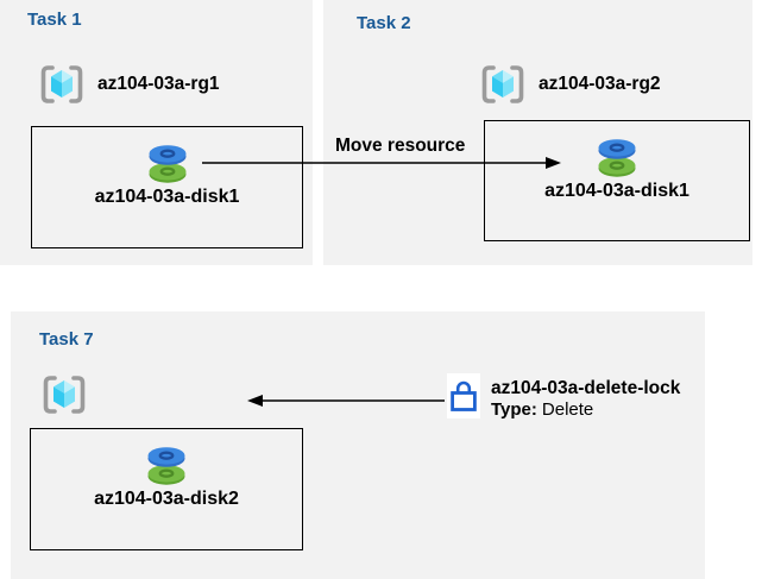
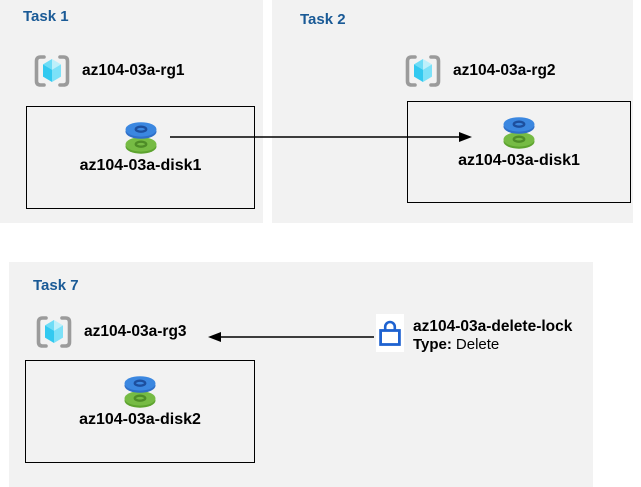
  Task 1
  az104-03a-rg1
  az104-03a-disk1
  Task 2
  az104-03a-rg2
  az104-03a-disk1
  Task 7
+ az104-03a-rg3
  az104-03a-disk2
  az104-03a-delete-lock
  Type: Delete
- Move resource
